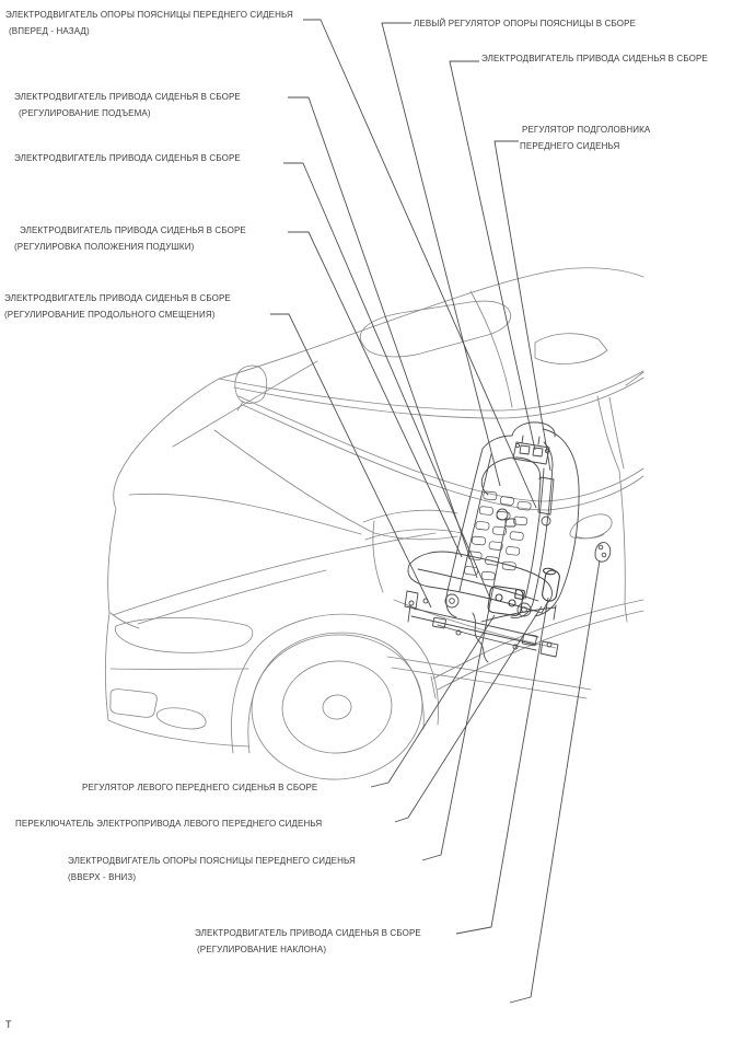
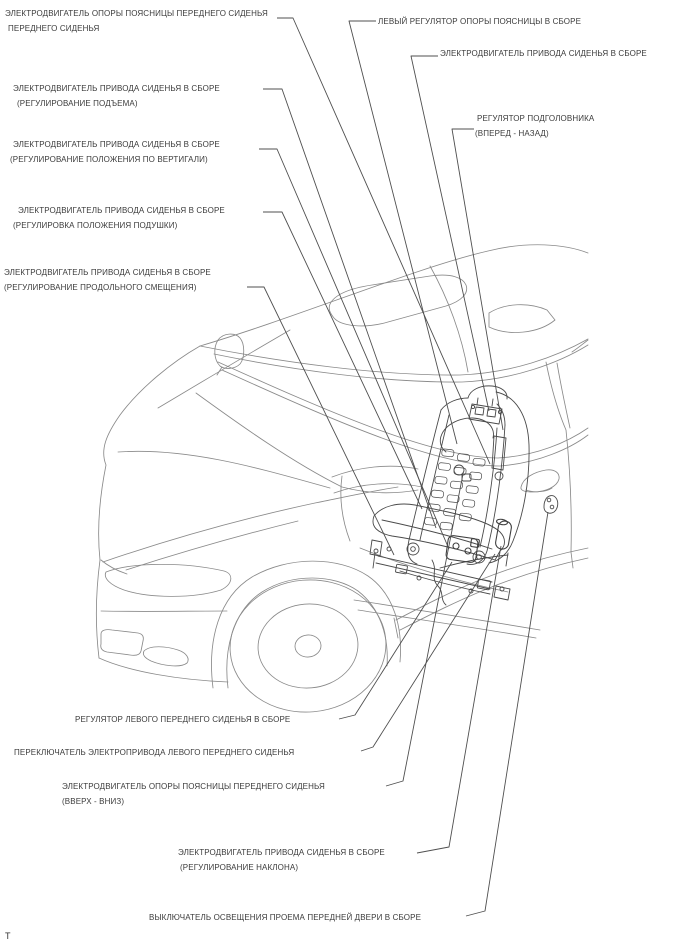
  ЭЛЕКТРОДВИГАТЕЛЬ ОПОРЫ ПОЯСНИЦЫ ПЕРЕДНЕГО СИДЕНЬЯ
- (ВПЕРЕД - НАЗАД)
+ ПЕРЕДНЕГО СИДЕНЬЯ
  ЛЕВЫЙ РЕГУЛЯТОР ОПОРЫ ПОЯСНИЦЫ В СБОРЕ
  ЭЛЕКТРОДВИГАТЕЛЬ ПРИВОДА СИДЕНЬЯ В СБОРЕ
  ЭЛЕКТРОДВИГАТЕЛЬ ПРИВОДА СИДЕНЬЯ В СБОРЕ
  (РЕГУЛИРОВАНИЕ ПОДЪЕМА)
  РЕГУЛЯТОР ПОДГОЛОВНИКА
- ПЕРЕДНЕГО СИДЕНЬЯ
+ (ВПЕРЕД - НАЗАД)
  ЭЛЕКТРОДВИГАТЕЛЬ ПРИВОДА СИДЕНЬЯ В СБОРЕ
+ (РЕГУЛИРОВАНИЕ ПОЛОЖЕНИЯ ПО ВЕРТИГАЛИ)
  ЭЛЕКТРОДВИГАТЕЛЬ ПРИВОДА СИДЕНЬЯ В СБОРЕ
  (РЕГУЛИРОВКА ПОЛОЖЕНИЯ ПОДУШКИ)
  ЭЛЕКТРОДВИГАТЕЛЬ ПРИВОДА СИДЕНЬЯ В СБОРЕ
  (РЕГУЛИРОВАНИЕ ПРОДОЛЬНОГО СМЕЩЕНИЯ)
  РЕГУЛЯТОР ЛЕВОГО ПЕРЕДНЕГО СИДЕНЬЯ В СБОРЕ
  ПЕРЕКЛЮЧАТЕЛЬ ЭЛЕКТРОПРИВОДА ЛЕВОГО ПЕРЕДНЕГО СИДЕНЬЯ
  ЭЛЕКТРОДВИГАТЕЛЬ ОПОРЫ ПОЯСНИЦЫ ПЕРЕДНЕГО СИДЕНЬЯ
  (ВВЕРХ - ВНИЗ)
  ЭЛЕКТРОДВИГАТЕЛЬ ПРИВОДА СИДЕНЬЯ В СБОРЕ
  (РЕГУЛИРОВАНИЕ НАКЛОНА)
+ ВЫКЛЮЧАТЕЛЬ ОСВЕЩЕНИЯ ПРОЕМА ПЕРЕДНЕЙ ДВЕРИ В СБОРЕ
  Т
